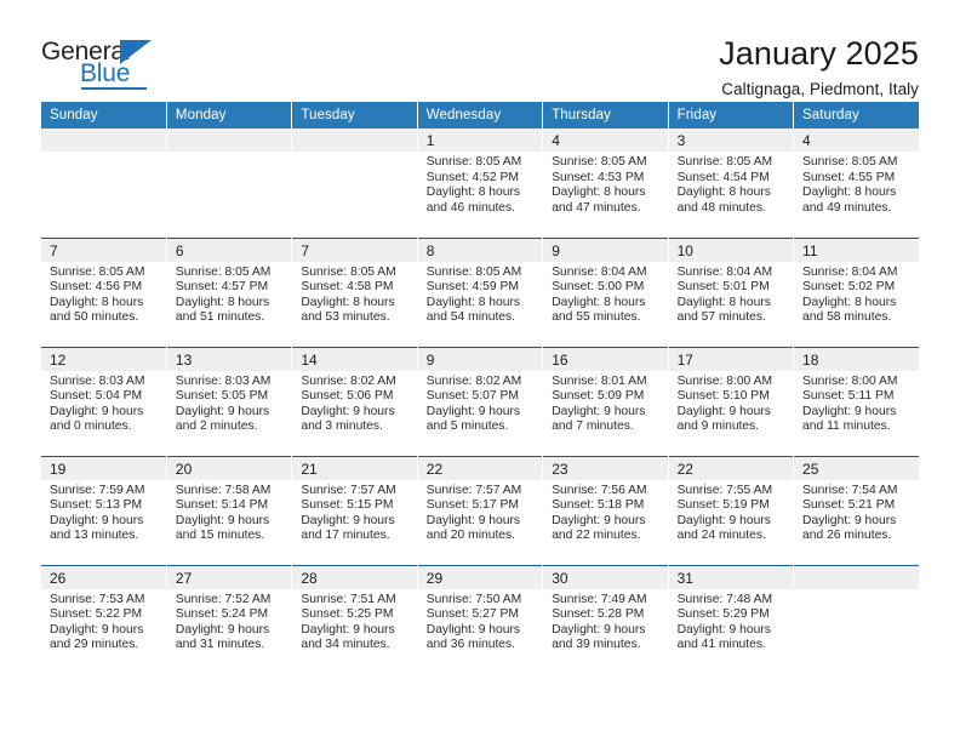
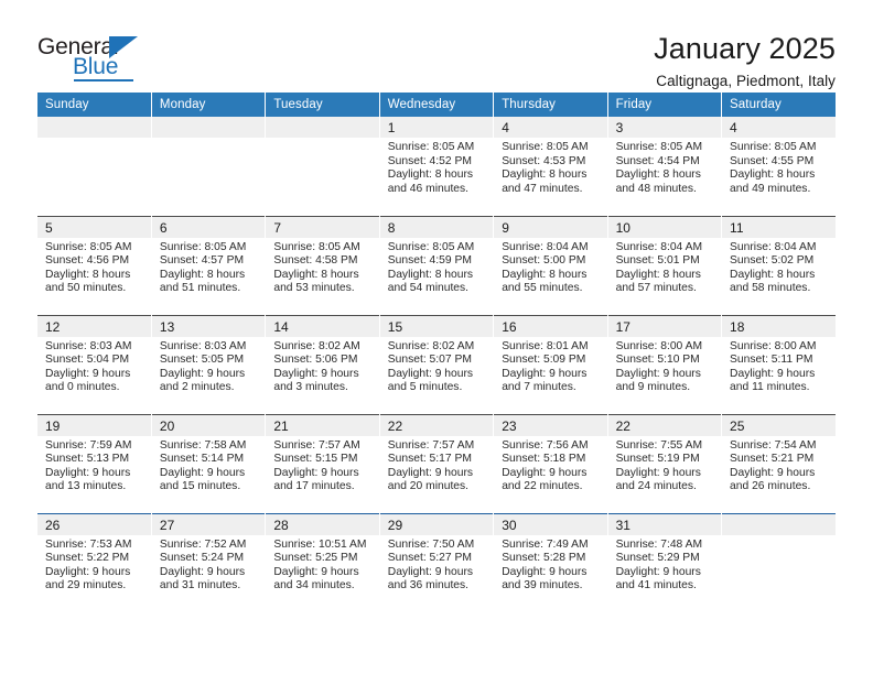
  General
  Blue
  January 2025
  Caltignaga, Piedmont, Italy
  Sunday	Monday	Tuesday	Wednesday	Thursday	Friday	Saturday
  			1Sunrise: 8:05 AMSunset: 4:52 PMDaylight: 8 hoursand 46 minutes.	4Sunrise: 8:05 AMSunset: 4:53 PMDaylight: 8 hoursand 47 minutes.	3Sunrise: 8:05 AMSunset: 4:54 PMDaylight: 8 hoursand 48 minutes.	4Sunrise: 8:05 AMSunset: 4:55 PMDaylight: 8 hoursand 49 minutes.
- 7Sunrise: 8:05 AMSunset: 4:56 PMDaylight: 8 hoursand 50 minutes.	6Sunrise: 8:05 AMSunset: 4:57 PMDaylight: 8 hoursand 51 minutes.	7Sunrise: 8:05 AMSunset: 4:58 PMDaylight: 8 hoursand 53 minutes.	8Sunrise: 8:05 AMSunset: 4:59 PMDaylight: 8 hoursand 54 minutes.	9Sunrise: 8:04 AMSunset: 5:00 PMDaylight: 8 hoursand 55 minutes.	10Sunrise: 8:04 AMSunset: 5:01 PMDaylight: 8 hoursand 57 minutes.	11Sunrise: 8:04 AMSunset: 5:02 PMDaylight: 8 hoursand 58 minutes.
+ 5Sunrise: 8:05 AMSunset: 4:56 PMDaylight: 8 hoursand 50 minutes.	6Sunrise: 8:05 AMSunset: 4:57 PMDaylight: 8 hoursand 51 minutes.	7Sunrise: 8:05 AMSunset: 4:58 PMDaylight: 8 hoursand 53 minutes.	8Sunrise: 8:05 AMSunset: 4:59 PMDaylight: 8 hoursand 54 minutes.	9Sunrise: 8:04 AMSunset: 5:00 PMDaylight: 8 hoursand 55 minutes.	10Sunrise: 8:04 AMSunset: 5:01 PMDaylight: 8 hoursand 57 minutes.	11Sunrise: 8:04 AMSunset: 5:02 PMDaylight: 8 hoursand 58 minutes.
- 12Sunrise: 8:03 AMSunset: 5:04 PMDaylight: 9 hoursand 0 minutes.	13Sunrise: 8:03 AMSunset: 5:05 PMDaylight: 9 hoursand 2 minutes.	14Sunrise: 8:02 AMSunset: 5:06 PMDaylight: 9 hoursand 3 minutes.	9Sunrise: 8:02 AMSunset: 5:07 PMDaylight: 9 hoursand 5 minutes.	16Sunrise: 8:01 AMSunset: 5:09 PMDaylight: 9 hoursand 7 minutes.	17Sunrise: 8:00 AMSunset: 5:10 PMDaylight: 9 hoursand 9 minutes.	18Sunrise: 8:00 AMSunset: 5:11 PMDaylight: 9 hoursand 11 minutes.
+ 12Sunrise: 8:03 AMSunset: 5:04 PMDaylight: 9 hoursand 0 minutes.	13Sunrise: 8:03 AMSunset: 5:05 PMDaylight: 9 hoursand 2 minutes.	14Sunrise: 8:02 AMSunset: 5:06 PMDaylight: 9 hoursand 3 minutes.	15Sunrise: 8:02 AMSunset: 5:07 PMDaylight: 9 hoursand 5 minutes.	16Sunrise: 8:01 AMSunset: 5:09 PMDaylight: 9 hoursand 7 minutes.	17Sunrise: 8:00 AMSunset: 5:10 PMDaylight: 9 hoursand 9 minutes.	18Sunrise: 8:00 AMSunset: 5:11 PMDaylight: 9 hoursand 11 minutes.
  19Sunrise: 7:59 AMSunset: 5:13 PMDaylight: 9 hoursand 13 minutes.	20Sunrise: 7:58 AMSunset: 5:14 PMDaylight: 9 hoursand 15 minutes.	21Sunrise: 7:57 AMSunset: 5:15 PMDaylight: 9 hoursand 17 minutes.	22Sunrise: 7:57 AMSunset: 5:17 PMDaylight: 9 hoursand 20 minutes.	23Sunrise: 7:56 AMSunset: 5:18 PMDaylight: 9 hoursand 22 minutes.	22Sunrise: 7:55 AMSunset: 5:19 PMDaylight: 9 hoursand 24 minutes.	25Sunrise: 7:54 AMSunset: 5:21 PMDaylight: 9 hoursand 26 minutes.
- 26Sunrise: 7:53 AMSunset: 5:22 PMDaylight: 9 hoursand 29 minutes.	27Sunrise: 7:52 AMSunset: 5:24 PMDaylight: 9 hoursand 31 minutes.	28Sunrise: 7:51 AMSunset: 5:25 PMDaylight: 9 hoursand 34 minutes.	29Sunrise: 7:50 AMSunset: 5:27 PMDaylight: 9 hoursand 36 minutes.	30Sunrise: 7:49 AMSunset: 5:28 PMDaylight: 9 hoursand 39 minutes.	31Sunrise: 7:48 AMSunset: 5:29 PMDaylight: 9 hoursand 41 minutes.
+ 26Sunrise: 7:53 AMSunset: 5:22 PMDaylight: 9 hoursand 29 minutes.	27Sunrise: 7:52 AMSunset: 5:24 PMDaylight: 9 hoursand 31 minutes.	28Sunrise: 10:51 AMSunset: 5:25 PMDaylight: 9 hoursand 34 minutes.	29Sunrise: 7:50 AMSunset: 5:27 PMDaylight: 9 hoursand 36 minutes.	30Sunrise: 7:49 AMSunset: 5:28 PMDaylight: 9 hoursand 39 minutes.	31Sunrise: 7:48 AMSunset: 5:29 PMDaylight: 9 hoursand 41 minutes.
